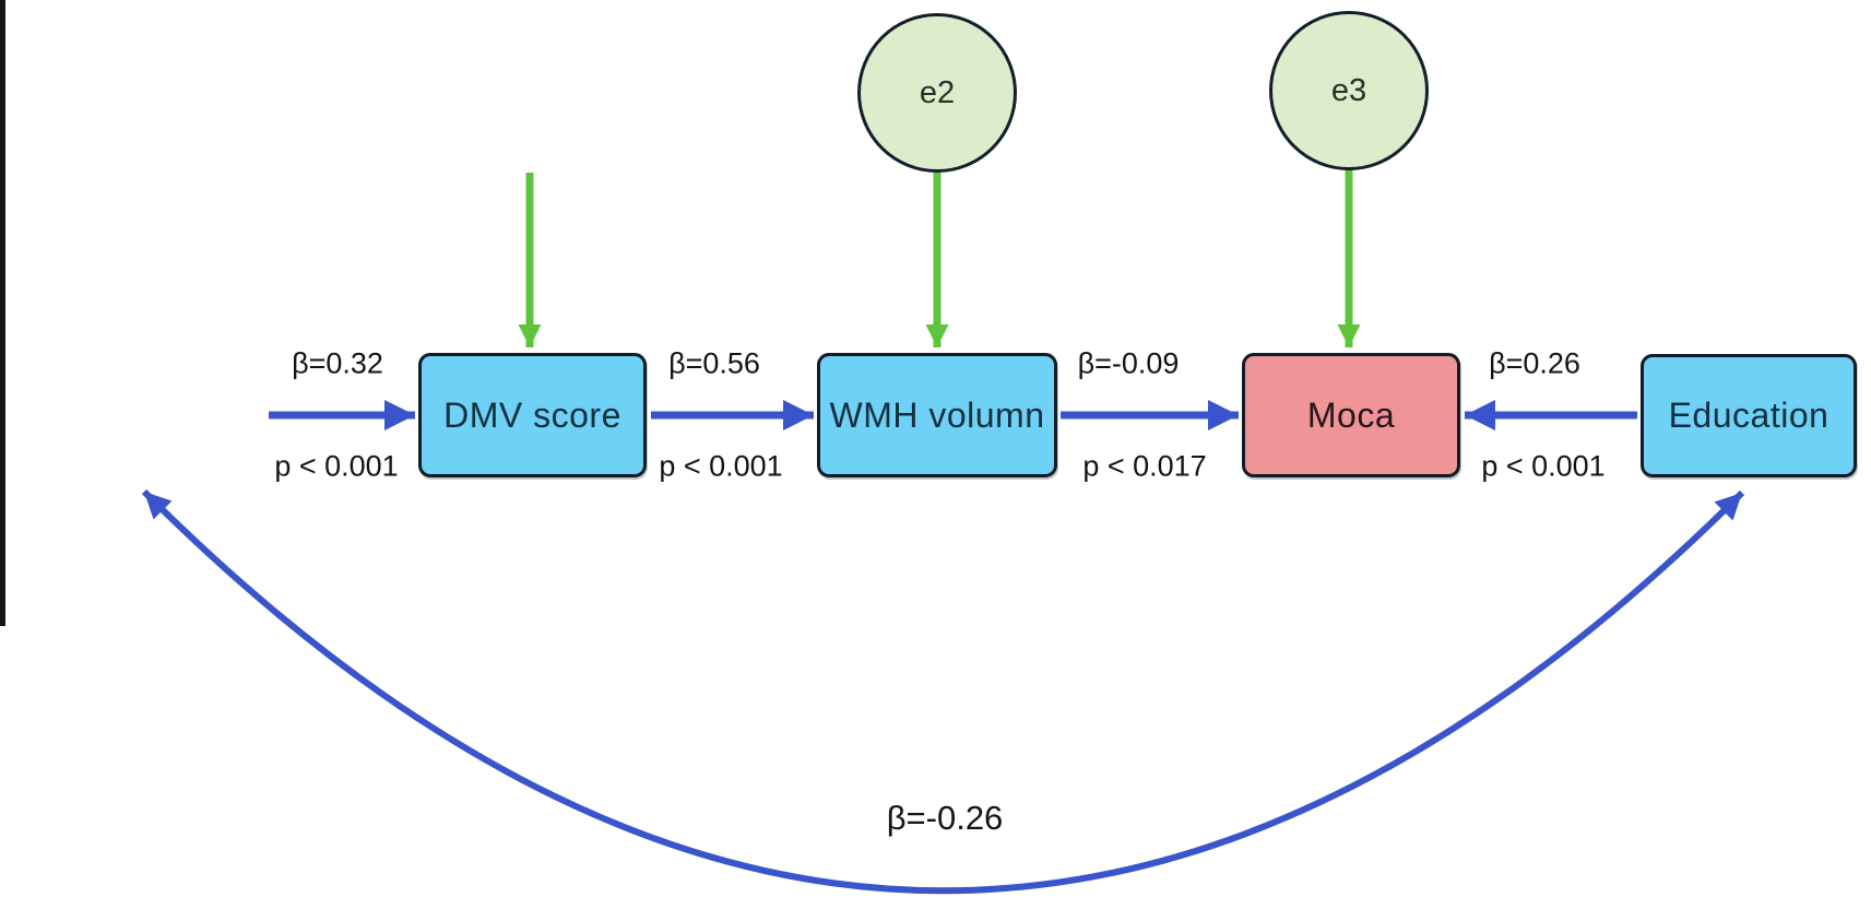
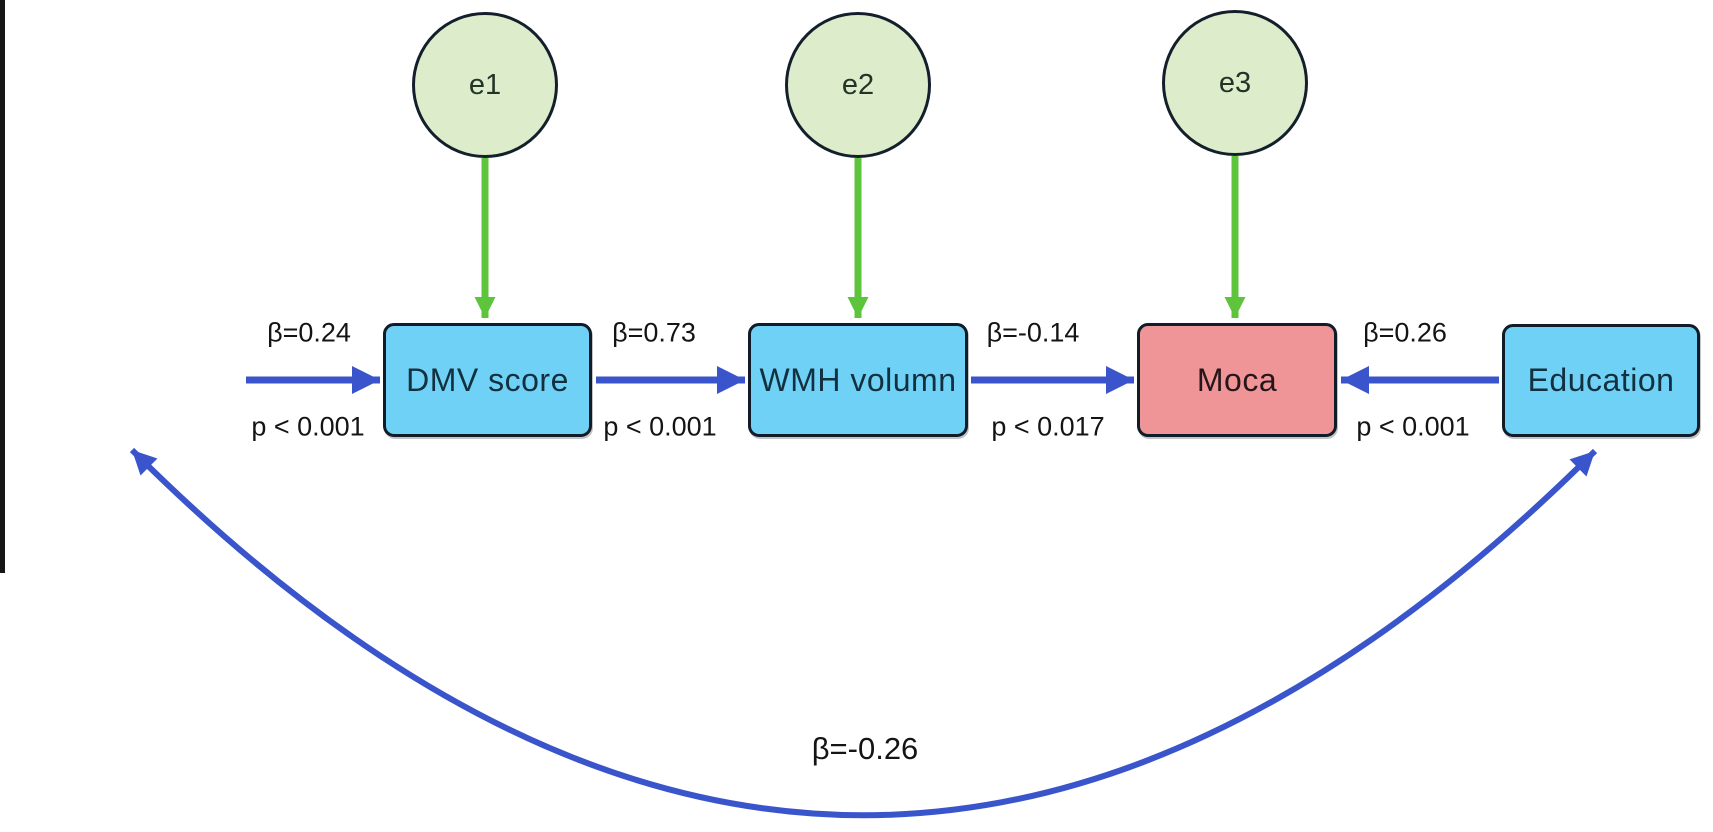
+ e1
  e2
  e3
  DMV score
  WMH volumn
  Moca
  Education
- β=0.32
+ β=0.24
  p < 0.001
- β=0.56
+ β=0.73
  p < 0.001
- β=-0.09
+ β=-0.14
  p < 0.017
  β=0.26
  p < 0.001
  β=-0.26
